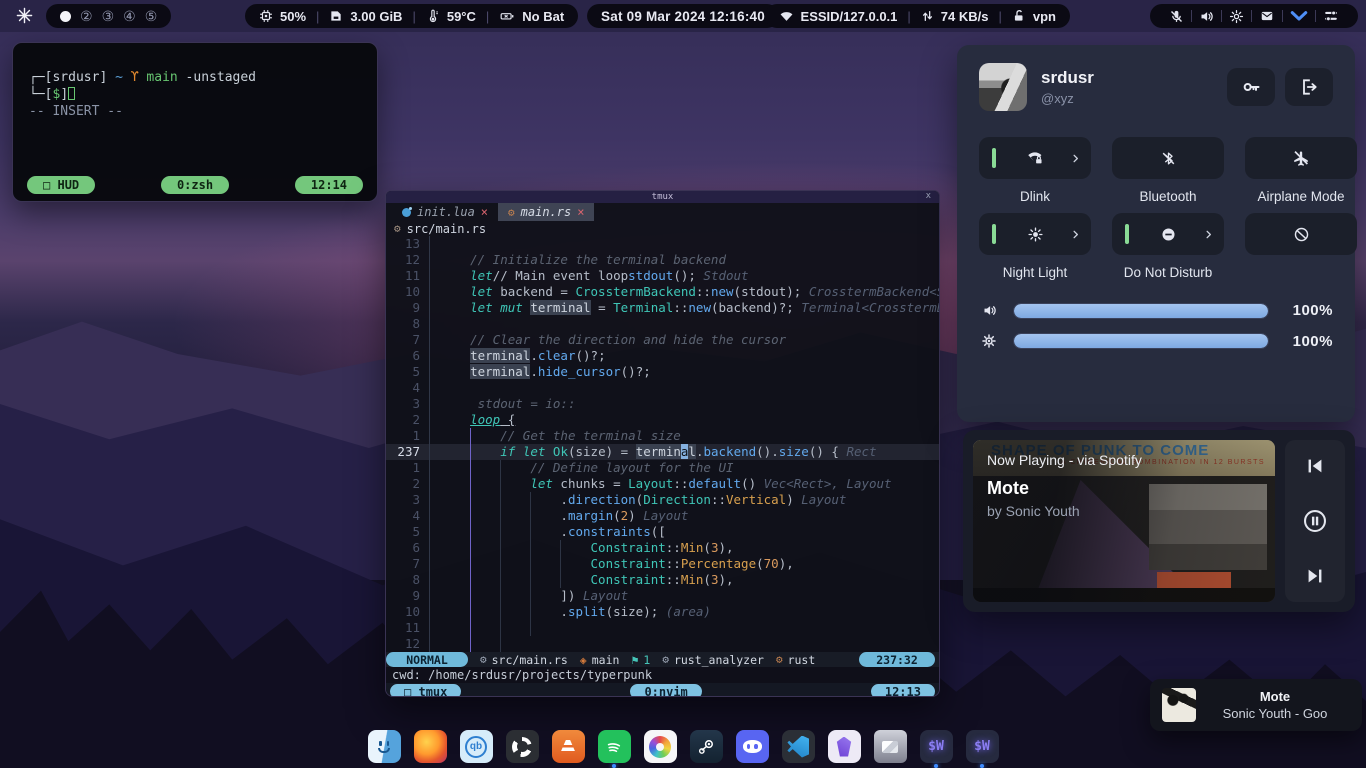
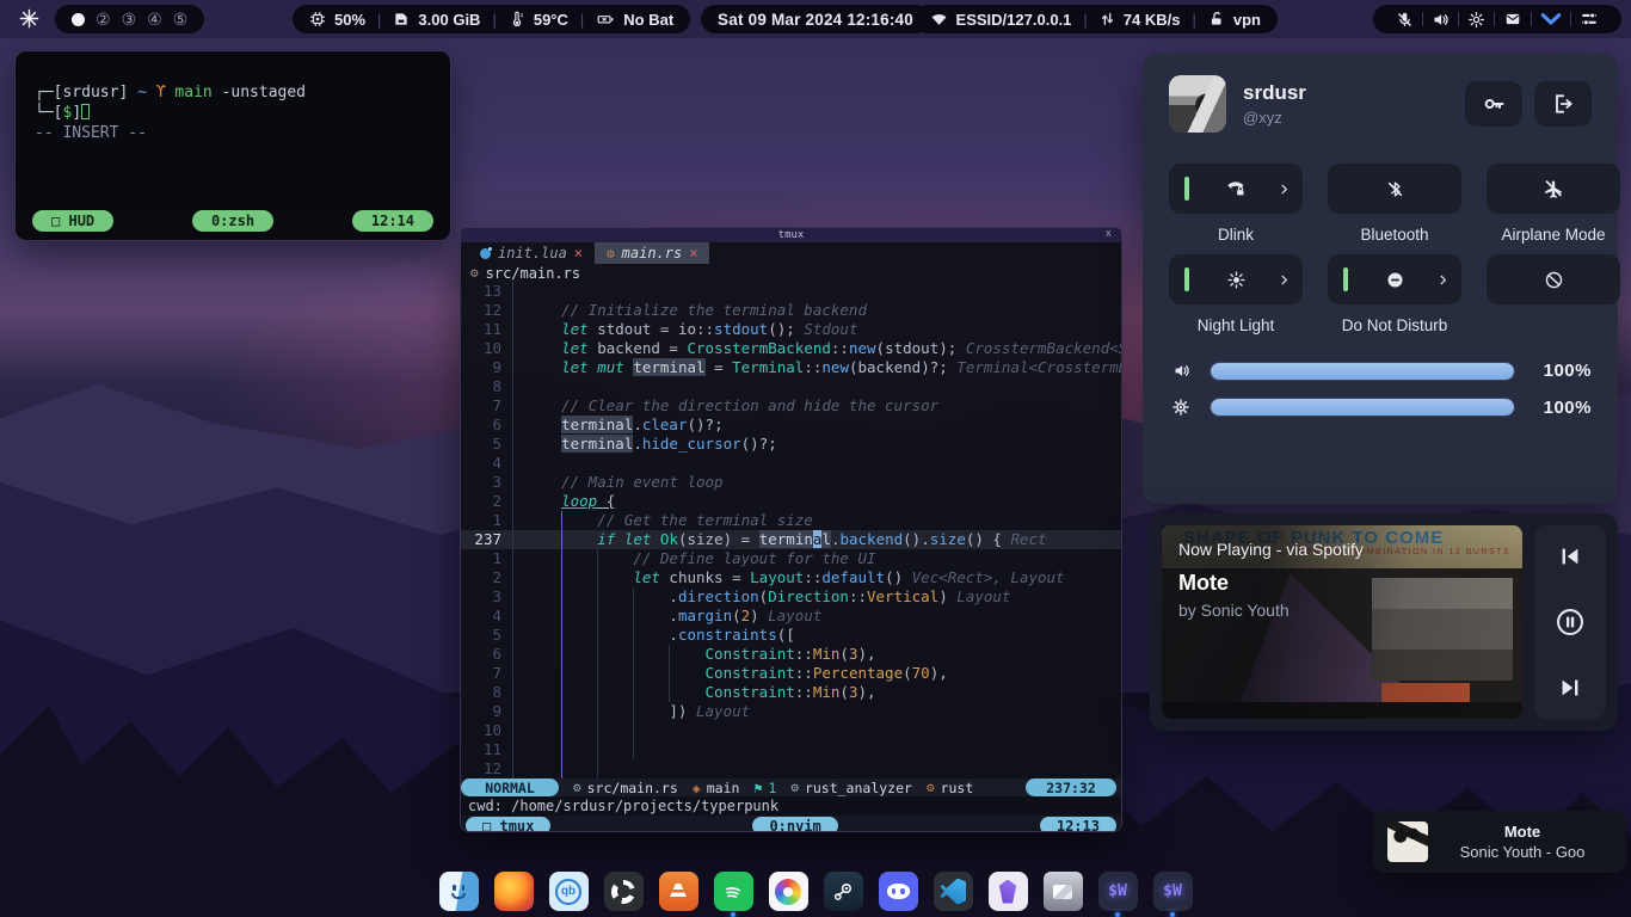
  ②
  ③
  ④
  ⑤
  50%
  |
  3.00 GiB
  |
  59°C
  |
  No Bat
  Sat 09 Mar 2024 12:16:40
  ESSID/127.0.0.1
  |
  74 KB/s
  |
  vpn
  ┌─[srdusr] ~ ϒ main -unstaged
  └─[$]
  -- INSERT --
  □
  HUD
  0:zsh
  12:14
  tmux
  x
  init.lua
  ×
  ⚙
  main.rs
  ×
  ⚙
  src/main.rs
  13
  12
  // Initialize the terminal backend
  11
- let// Main event loopstdout(); Stdout
+ let stdout = io::stdout(); Stdout
  10
  let backend = CrosstermBackend::new(stdout); CrosstermBackend<
  9
  let mut terminal = Terminal::new(backend)?; Terminal<Crossterm
  8
  7
  // Clear the direction and hide the cursor
  6
  terminal.clear()?;
  5
  terminal.hide_cursor()?;
  4
  3
- stdout = io::
+ // Main event loop
  2
  loop {
  1
  // Get the terminal size
  237
  if let Ok(size) = terminal.backend().size() { Rect
  1
  // Define layout for the UI
  2
  let chunks = Layout::default() Vec<Rect>, Layout
  3
  .direction(Direction::Vertical) Layout
  4
  .margin(2) Layout
  5
  .constraints([
  6
  Constraint::Min(3),
  7
  Constraint::Percentage(70),
  8
  Constraint::Min(3),
  9
  ]) Layout
  10
- .split(size); (area)
  11
  12
  NORMAL
  ⚙
  src/main.rs
  ◈
  main
  ⚑
  1
  ⚙
  rust_analyzer
  ⚙
  rust
  237:32
  cwd: /home/srdusr/projects/typerpunk
  □
  tmux
  0:nvim
  12:13
  srdusr
  @xyz
  Dlink
  Bluetooth
  Airplane Mode
  Night Light
  Do Not Disturb
  100%
  100%
  Now Playing - via Spotify
  Mote
  by Sonic Youth
  Mote
  Sonic Youth - Goo
  qb
  $W
  $W
